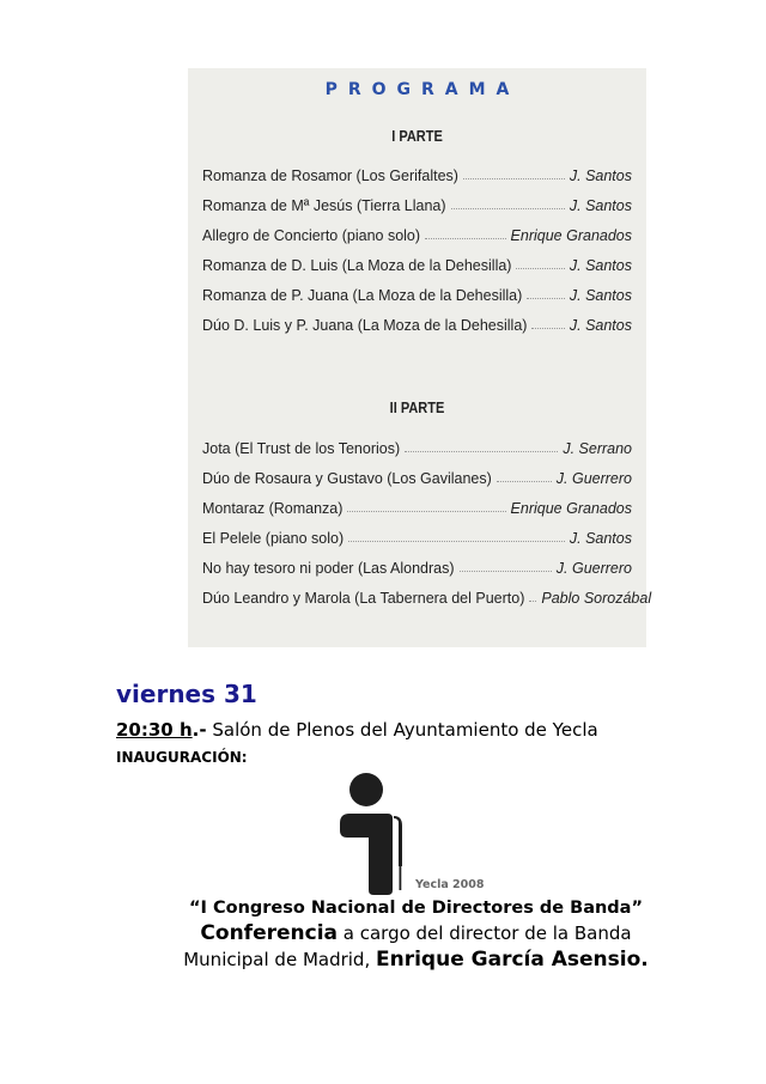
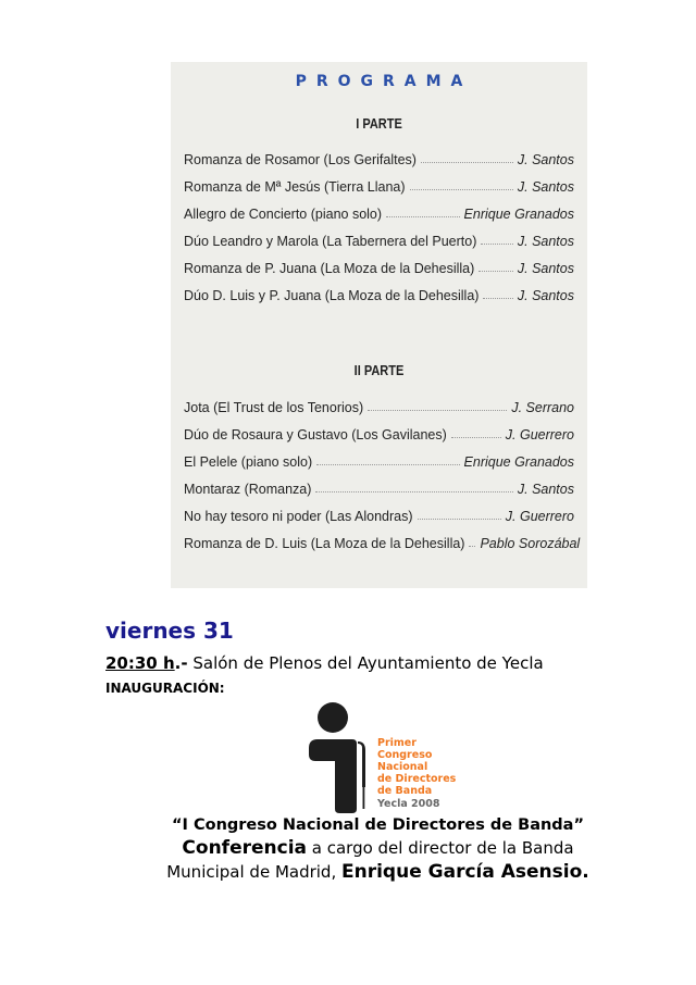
  PROGRAMA
  I PARTE
  Romanza de Rosamor (Los Gerifaltes)
  J. Santos
  Romanza de Mª Jesús (Tierra Llana)
  J. Santos
  Allegro de Concierto (piano solo)
  Enrique Granados
- Romanza de D. Luis (La Moza de la Dehesilla)
+ Dúo Leandro y Marola (La Tabernera del Puerto)
  J. Santos
  Romanza de P. Juana (La Moza de la Dehesilla)
  J. Santos
  Dúo D. Luis y P. Juana (La Moza de la Dehesilla)
  J. Santos
  II PARTE
  Jota (El Trust de los Tenorios)
  J. Serrano
  Dúo de Rosaura y Gustavo (Los Gavilanes)
  J. Guerrero
- Montaraz (Romanza)
+ El Pelele (piano solo)
  Enrique Granados
- El Pelele (piano solo)
+ Montaraz (Romanza)
  J. Santos
  No hay tesoro ni poder (Las Alondras)
  J. Guerrero
- Dúo Leandro y Marola (La Tabernera del Puerto)
+ Romanza de D. Luis (La Moza de la Dehesilla)
  Pablo Sorozábal
  viernes 31
  20:30 h.- Salón de Plenos del Ayuntamiento de Yecla
  INAUGURACIÓN:
+ Primer
+ Congreso
+ Nacional
+ de Directores
+ de Banda
  Yecla 2008
  “I Congreso Nacional de Directores de Banda”
  Conferencia a cargo del director de la Banda
  Municipal de Madrid, Enrique García Asensio.
